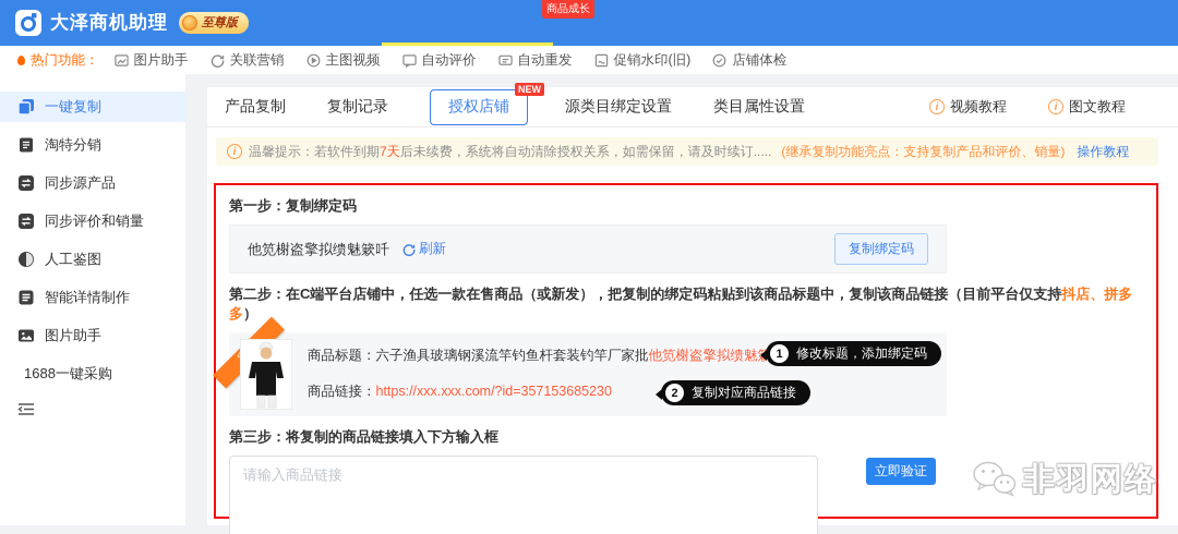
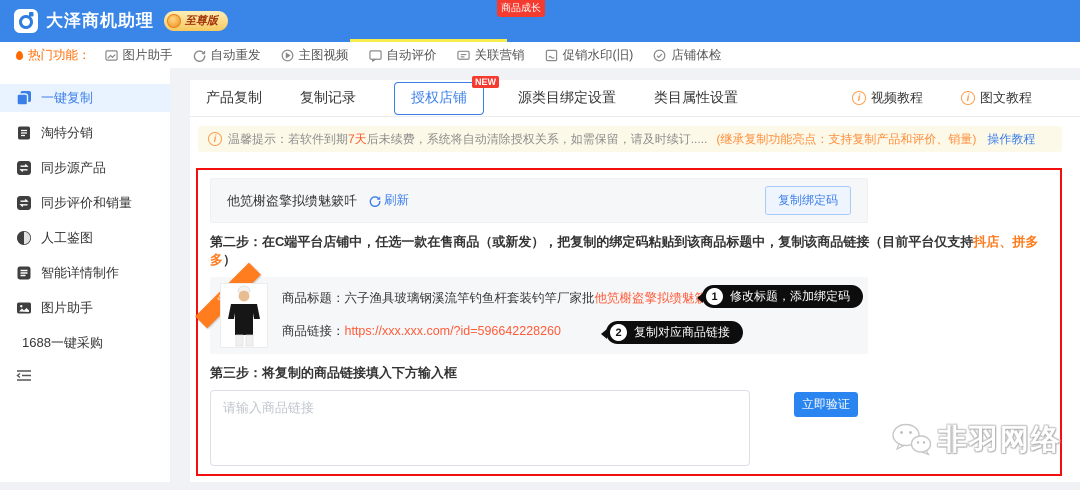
  大泽商机助理
  至尊版
  商品成长
  热门功能：
  图片助手
- 关联营销
+ 自动重发
  主图视频
  自动评价
- 自动重发
+ 关联营销
  促销水印(旧)
  店铺体检
  一键复制
  淘特分销
  同步源产品
  同步评价和销量
  人工鉴图
  智能详情制作
  图片助手
  1688一键采购
  产品复制
  复制记录
  授权店铺
  NEW
  源类目绑定设置
  类目属性设置
  视频教程
  图文教程
  温馨提示：若软件到期7天后未续费，系统将自动清除授权关系，如需保留，请及时续订.....
  (继承复制功能亮点：支持复制产品和评价、销量)
  操作教程
- 第一步：复制绑定码
  他笕榭盗擎拟缋魅簌吀
  刷新
  复制绑定码
  第二步：在C端平台店铺中，任选一款在售商品（或新发），把复制的绑定码粘贴到该商品标题中，复制该商品链接（目前平台仅支持抖店、拼多多）
  商品标题：六子渔具玻璃钢溪流竿钓鱼杆套装钓竿厂家批他笕榭盗擎拟缋魅
- 商品链接：https://xxx.xxx.com/?id=357153685230
+ 商品链接：https://xxx.xxx.com/?id=596642228260
  1
  修改标题，添加绑定码
  2
  复制对应商品链接
  第三步：将复制的商品链接填入下方输入框
  请输入商品链接
  立即验证
  非羽网络
